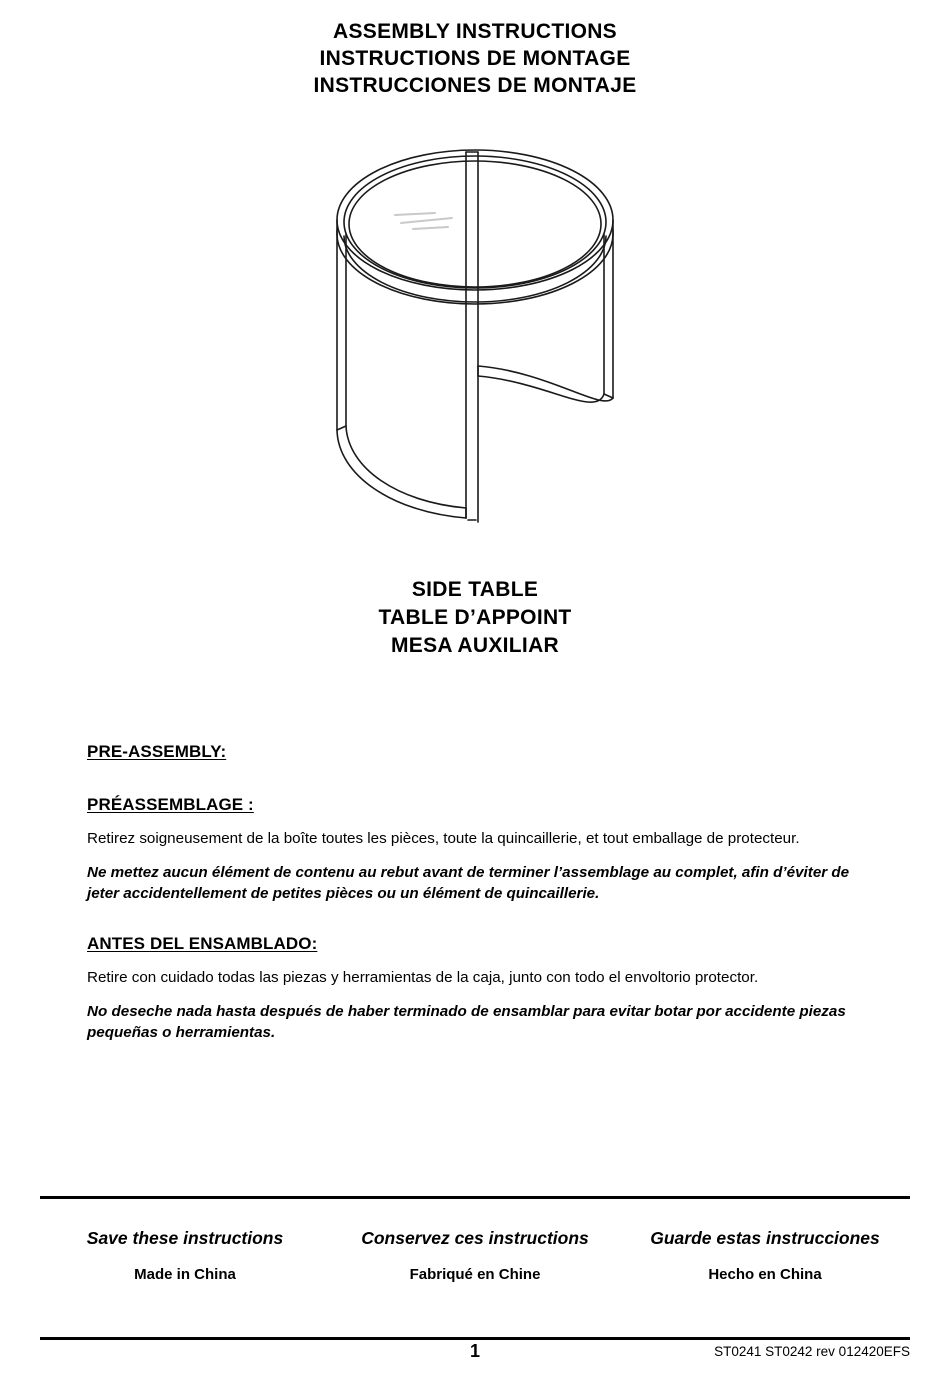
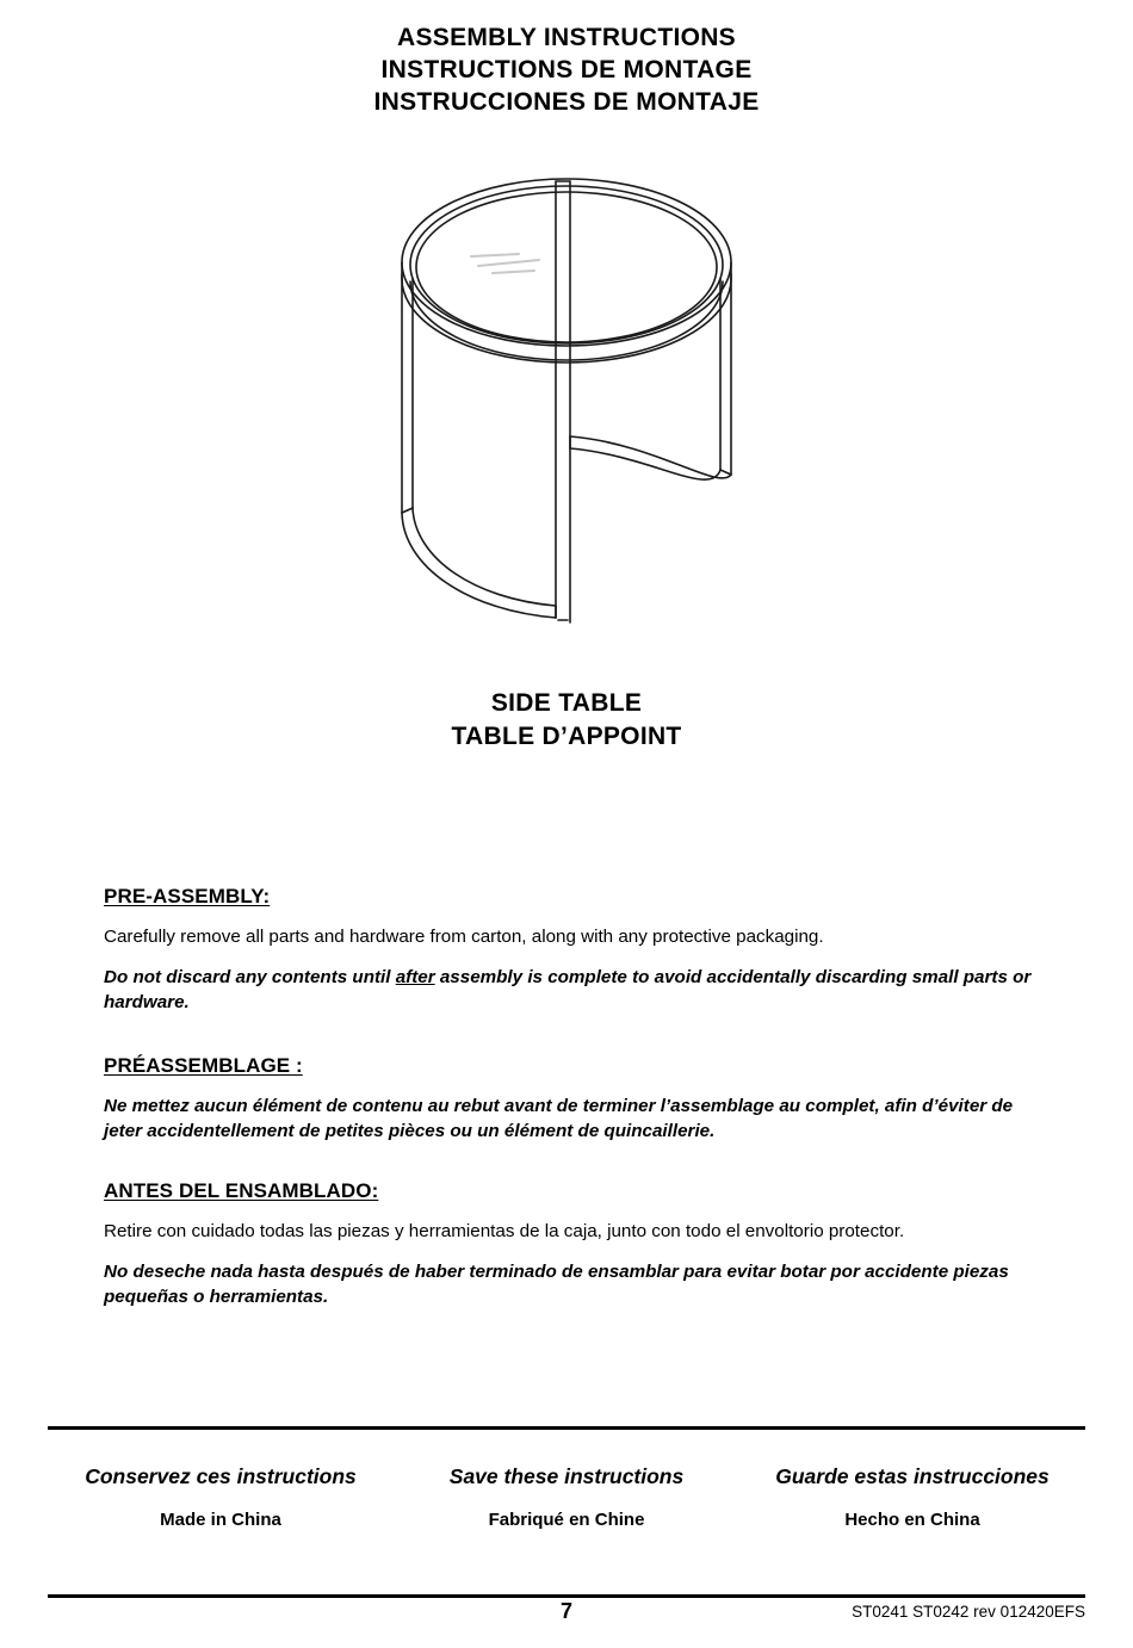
  ASSEMBLY INSTRUCTIONS
  INSTRUCTIONS DE MONTAGE
  INSTRUCCIONES DE MONTAJE
  SIDE TABLE
  TABLE D’APPOINT
- MESA AUXILIAR
  PRE-ASSEMBLY:
+ Carefully remove all parts and hardware from carton, along with any protective packaging.
+ Do not discard any contents until after assembly is complete to avoid accidentally discarding small parts or hardware.
  PRÉASSEMBLAGE :
- Retirez soigneusement de la boîte toutes les pièces, toute la quincaillerie, et tout emballage de protecteur.
  Ne mettez aucun élément de contenu au rebut avant de terminer l’assemblage au complet, afin d’éviter de jeter accidentellement de petites pièces ou un élément de quincaillerie.
  ANTES DEL ENSAMBLADO:
  Retire con cuidado todas las piezas y herramientas de la caja, junto con todo el envoltorio protector.
  No deseche nada hasta después de haber terminado de ensamblar para evitar botar por accidente piezas pequeñas o herramientas.
- Save these instructions
+ Conservez ces instructions
  Made in China
- Conservez ces instructions
+ Save these instructions
  Fabriqué en Chine
  Guarde estas instrucciones
  Hecho en China
- 1
+ 7
  ST0241 ST0242 rev 012420EFS
